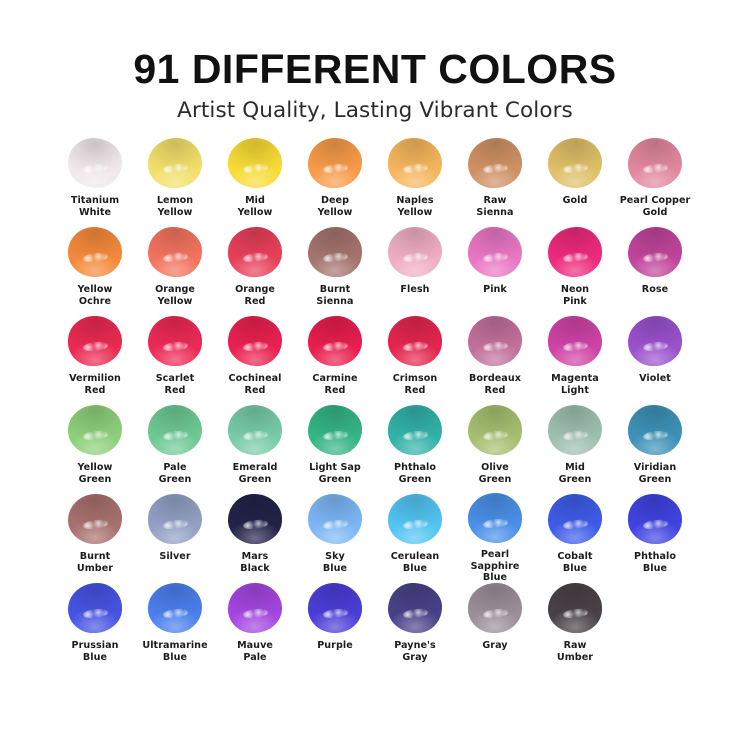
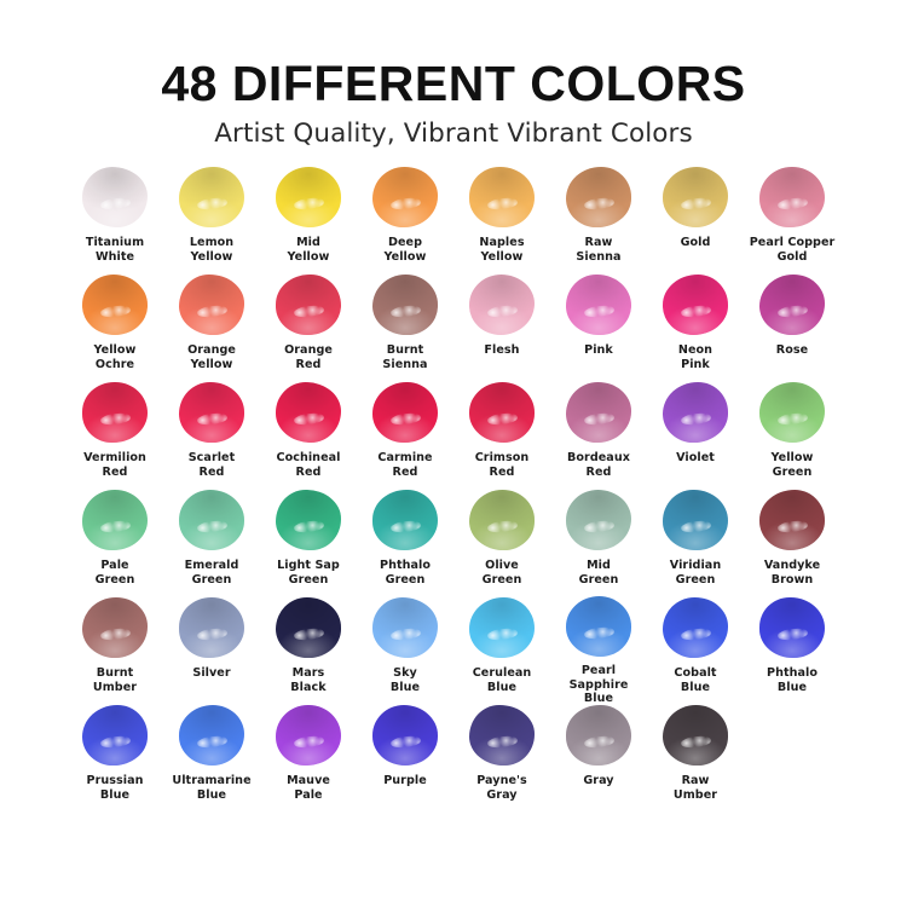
- 91 DIFFERENT COLORS
+ 48 DIFFERENT COLORS
- Artist Quality, Lasting Vibrant Colors
+ Artist Quality, Vibrant Vibrant Colors
  Titanium
  White
  Lemon
  Yellow
  Mid
  Yellow
  Deep
  Yellow
  Naples
  Yellow
  Raw
  Sienna
  Gold
  Pearl Copper
  Gold
  Yellow
  Ochre
  Orange
  Yellow
  Orange
  Red
  Burnt
  Sienna
  Flesh
  Pink
  Neon
  Pink
  Rose
  Vermilion
  Red
  Scarlet
  Red
  Cochineal
  Red
  Carmine
  Red
  Crimson
  Red
  Bordeaux
  Red
- Magenta
- Light
  Violet
  Yellow
  Green
  Pale
  Green
  Emerald
  Green
  Light Sap
  Green
  Phthalo
  Green
  Olive
  Green
  Mid
  Green
  Viridian
  Green
+ Vandyke
+ Brown
  Burnt
  Umber
  Silver
  Mars
  Black
  Sky
  Blue
  Cerulean
  Blue
  Pearl Sapphire
  Blue
  Cobalt
  Blue
  Phthalo
  Blue
  Prussian
  Blue
  Ultramarine
  Blue
  Mauve
  Pale
  Purple
  Payne's
  Gray
  Gray
  Raw
  Umber
